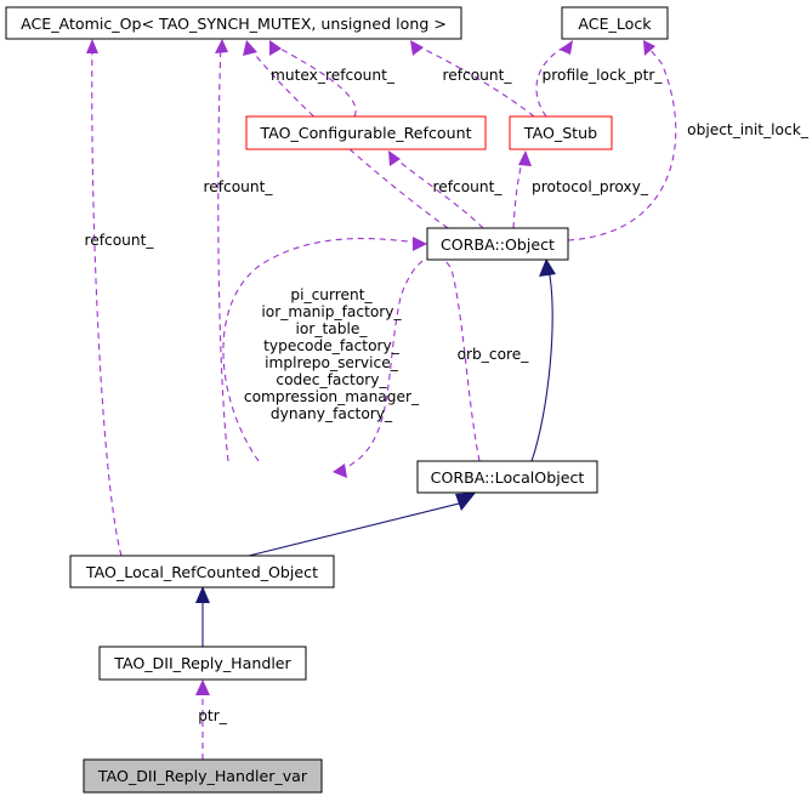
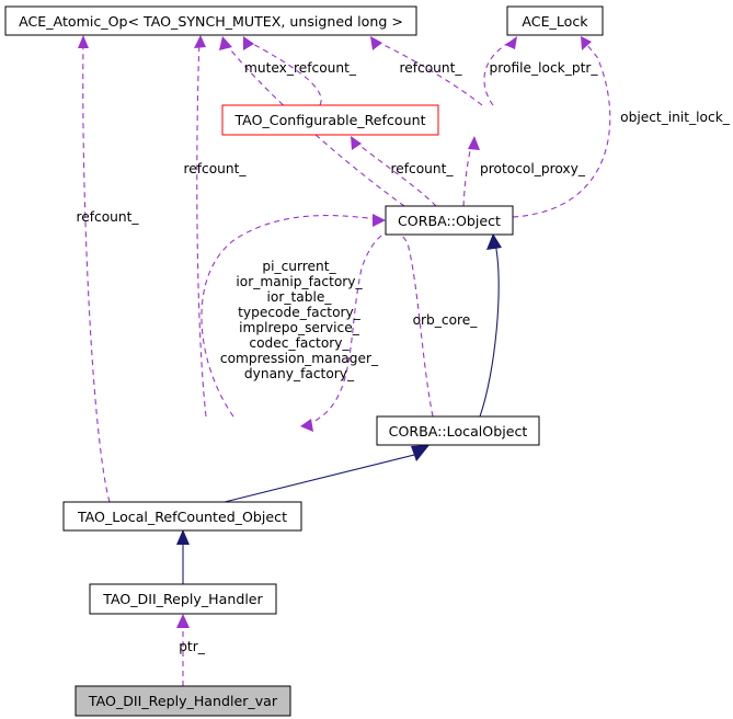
  ACE_Atomic_Op< TAO_SYNCH_MUTEX, unsigned long >
  ACE_Lock
  TAO_Configurable_Refcount
- TAO_Stub
  CORBA::Object
  CORBA::LocalObject
  TAO_Local_RefCounted_Object
  TAO_DII_Reply_Handler
  TAO_DII_Reply_Handler_var
  mutex_refcount_
  refcount_
  profile_lock_ptr_
  object_init_lock_
  refcount_
  refcount_
  protocol_proxy_
  refcount_
  orb_core_
  ptr_
  pi_current_
  ior_manip_factory_
  ior_table_
  typecode_factory_
  implrepo_service_
  codec_factory_
  compression_manager_
  dynany_factory_
